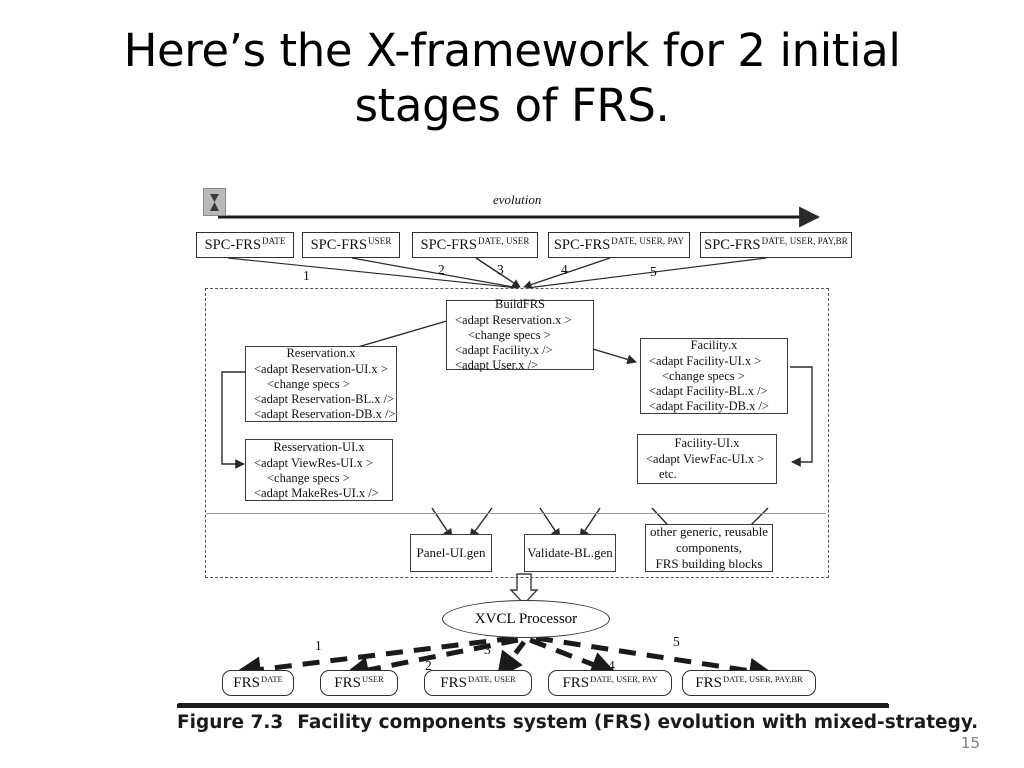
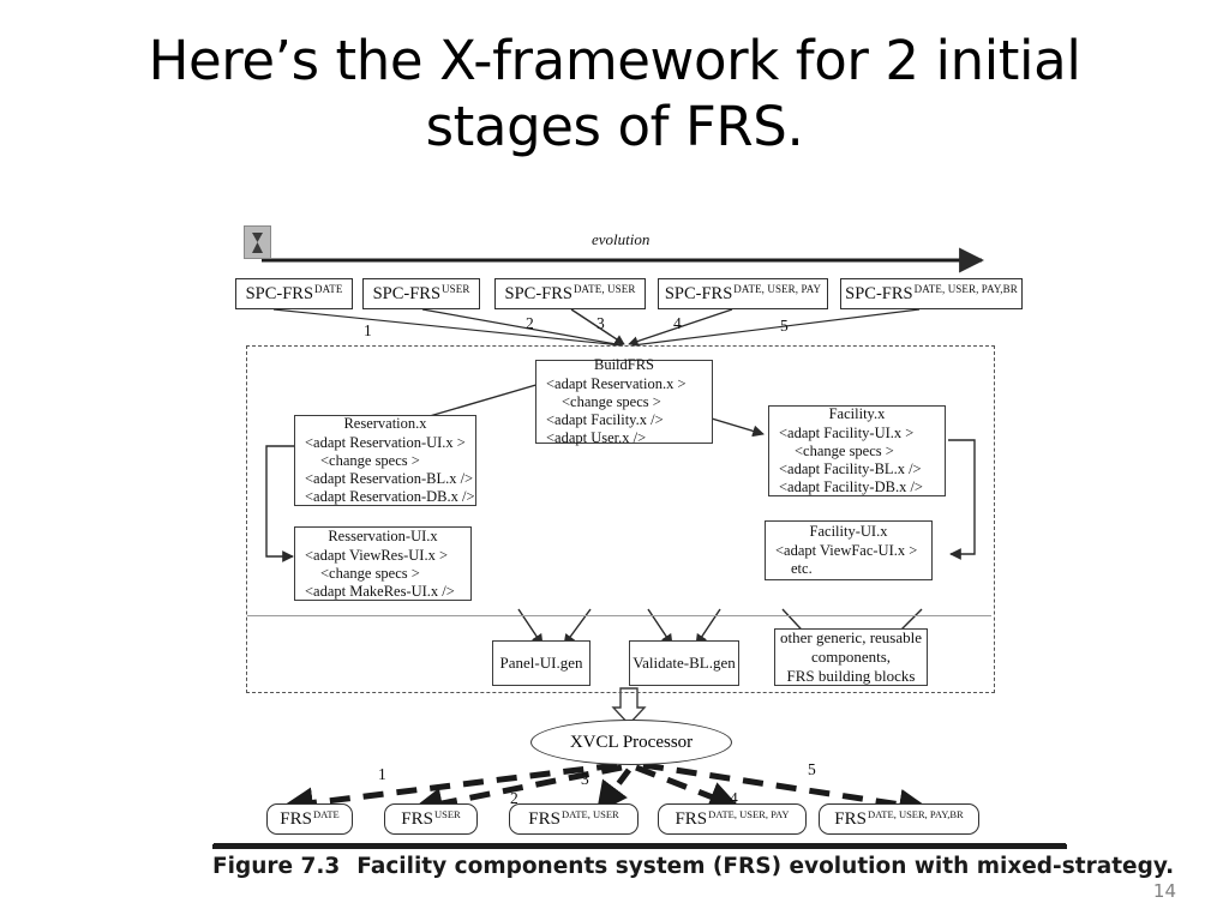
  Here’s the X-framework for 2 initial stages of FRS.
  evolution
  SPC-FRS
  DATE
  SPC-FRS
  USER
  SPC-FRS
  DATE, USER
  SPC-FRS
  DATE, USER, PAY
  SPC-FRS
  DATE, USER, PAY,BR
  1
  2
  3
  4
  5
  BuildFRS
  <adapt Reservation.x >
  <change specs >
  <adapt Facility.x />
  <adapt User.x />
  Reservation.x
  <adapt Reservation-UI.x >
  <change specs >
  <adapt Reservation-BL.x />
  <adapt Reservation-DB.x />
  Facility.x
  <adapt Facility-UI.x >
  <change specs >
  <adapt Facility-BL.x />
  <adapt Facility-DB.x />
  Resservation-UI.x
  <adapt ViewRes-UI.x >
  <change specs >
  <adapt MakeRes-UI.x />
  Facility-UI.x
  <adapt ViewFac-UI.x >
  etc.
  Panel-UI.gen
  Validate-BL.gen
  other generic, reusable
  components,
  FRS building blocks
  XVCL Processor
  1
  2
  3
  4
  5
  FRS
  DATE
  FRS
  USER
  FRS
  DATE, USER
  FRS
  DATE, USER, PAY
  FRS
  DATE, USER, PAY,BR
  Figure 7.3 Facility components system (FRS) evolution with mixed-strategy.
- 15
+ 14
